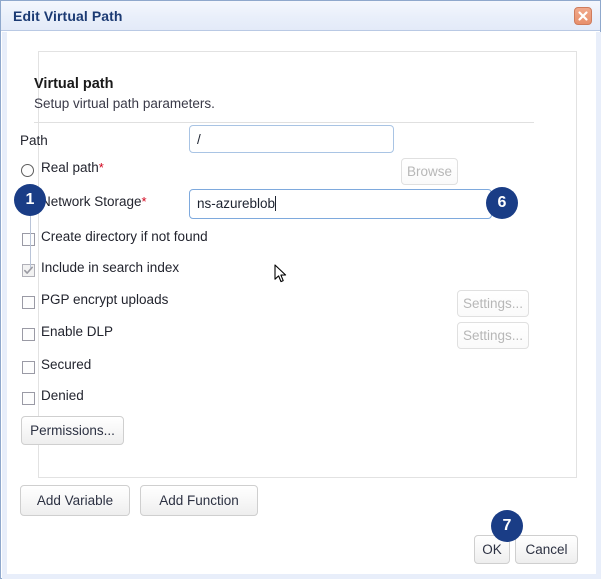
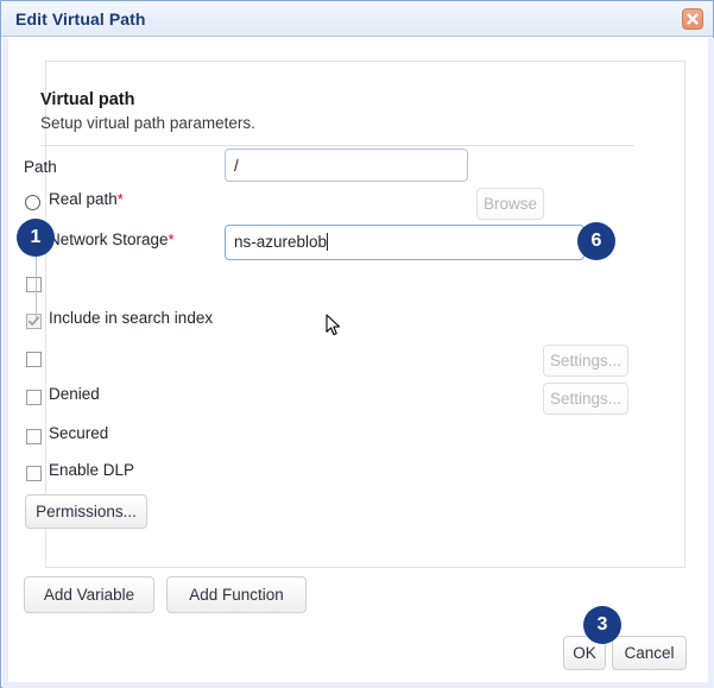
  Edit Virtual Path
  Virtual path
  Setup virtual path parameters.
  Path
  /
  Real path*
  Browse
  etwork Storage*
  ns-azureblob
- Create directory if not found
  Include in search index
- PGP encrypt uploads
  Settings...
- Enable DLP
+ Denied
  Settings...
  Secured
- Denied
+ Enable DLP
  Permissions...
  Add Variable
  Add Function
  OK
  Cancel
  1
  6
- 7
+ 3
